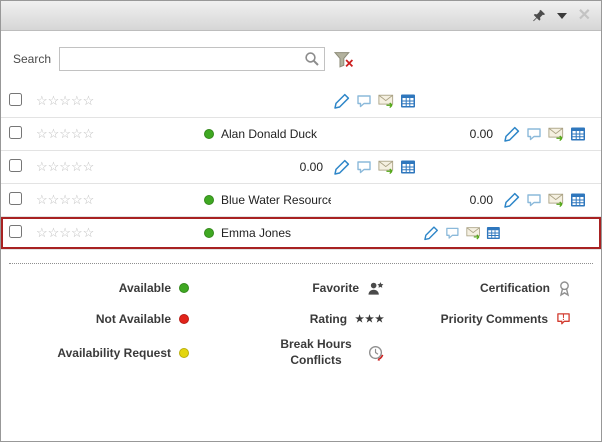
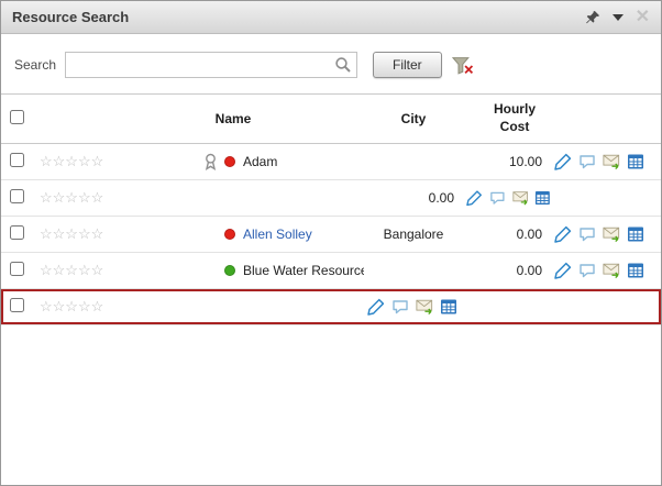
+ Resource Search
  ✕
  Search
+ Filter
+ Name
+ City
+ Hourly Cost
  ☆☆☆☆☆
+ Adam
+ 10.00
  ☆☆☆☆☆
- Alan Donald Duck
  0.00
  ☆☆☆☆☆
+ Allen Solley
+ Bangalore
  0.00
  ☆☆☆☆☆
  Blue Water Resourc
  0.00
  ☆☆☆☆☆
- Emma Jones
- Available
- Favorite
- Certification
- Not Available
- Rating
- ★★★
- Priority Comments
- Availability Request
- Break Hours Conflicts
